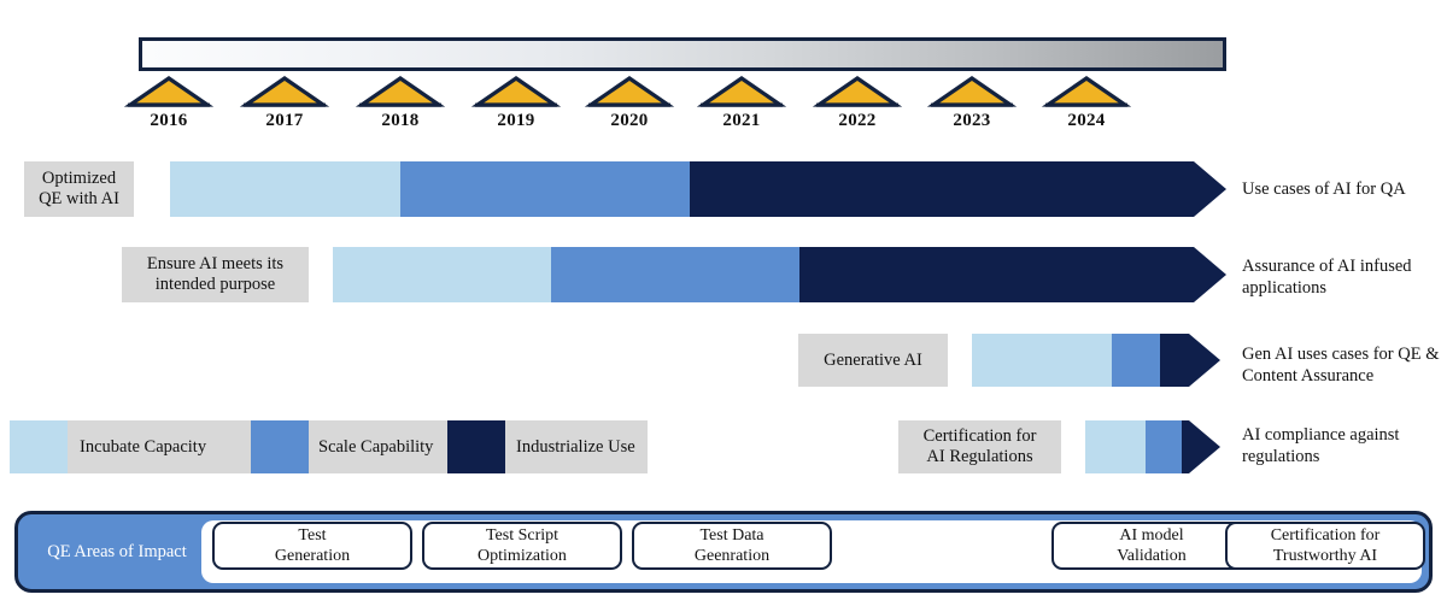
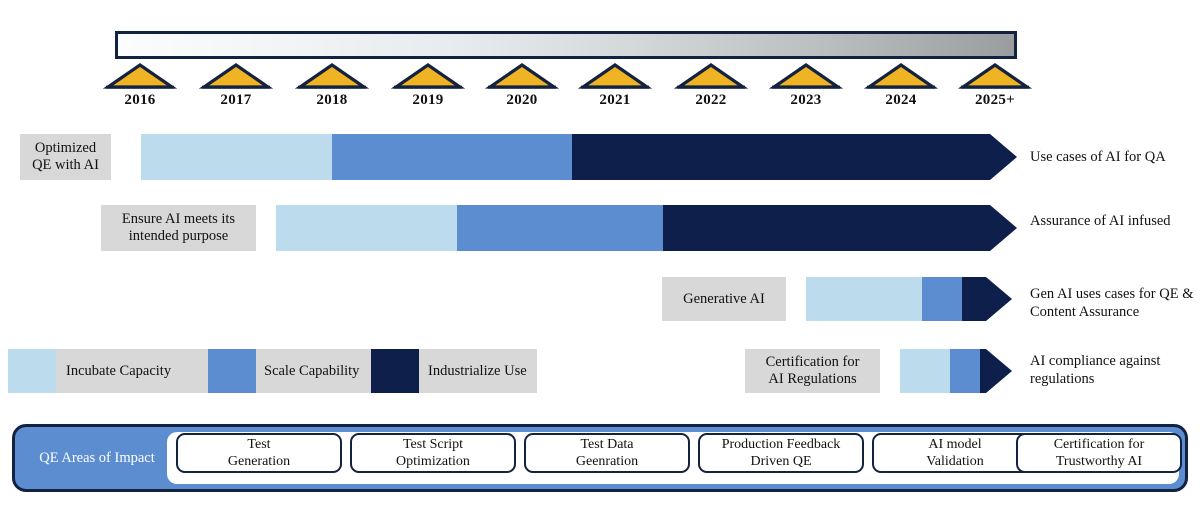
  2016
  2017
  2018
  2019
  2020
  2021
  2022
  2023
  2024
+ 2025+
  Optimized
  QE with AI
  Use cases of AI for QA
  Ensure AI meets its
  intended purpose
  Assurance of AI infused
- applications
  Generative AI
  Gen AI uses cases for QE &
  Content Assurance
  Certification for
  AI Regulations
  AI compliance against
  regulations
  Incubate Capacity
  Scale Capability
  Industrialize Use
  QE Areas of Impact
  Test
  Generation
  Test Script
  Optimization
  Test Data
  Geenration
+ Production Feedback
+ Driven QE
  AI model
  Validation
  Certification for
  Trustworthy AI
